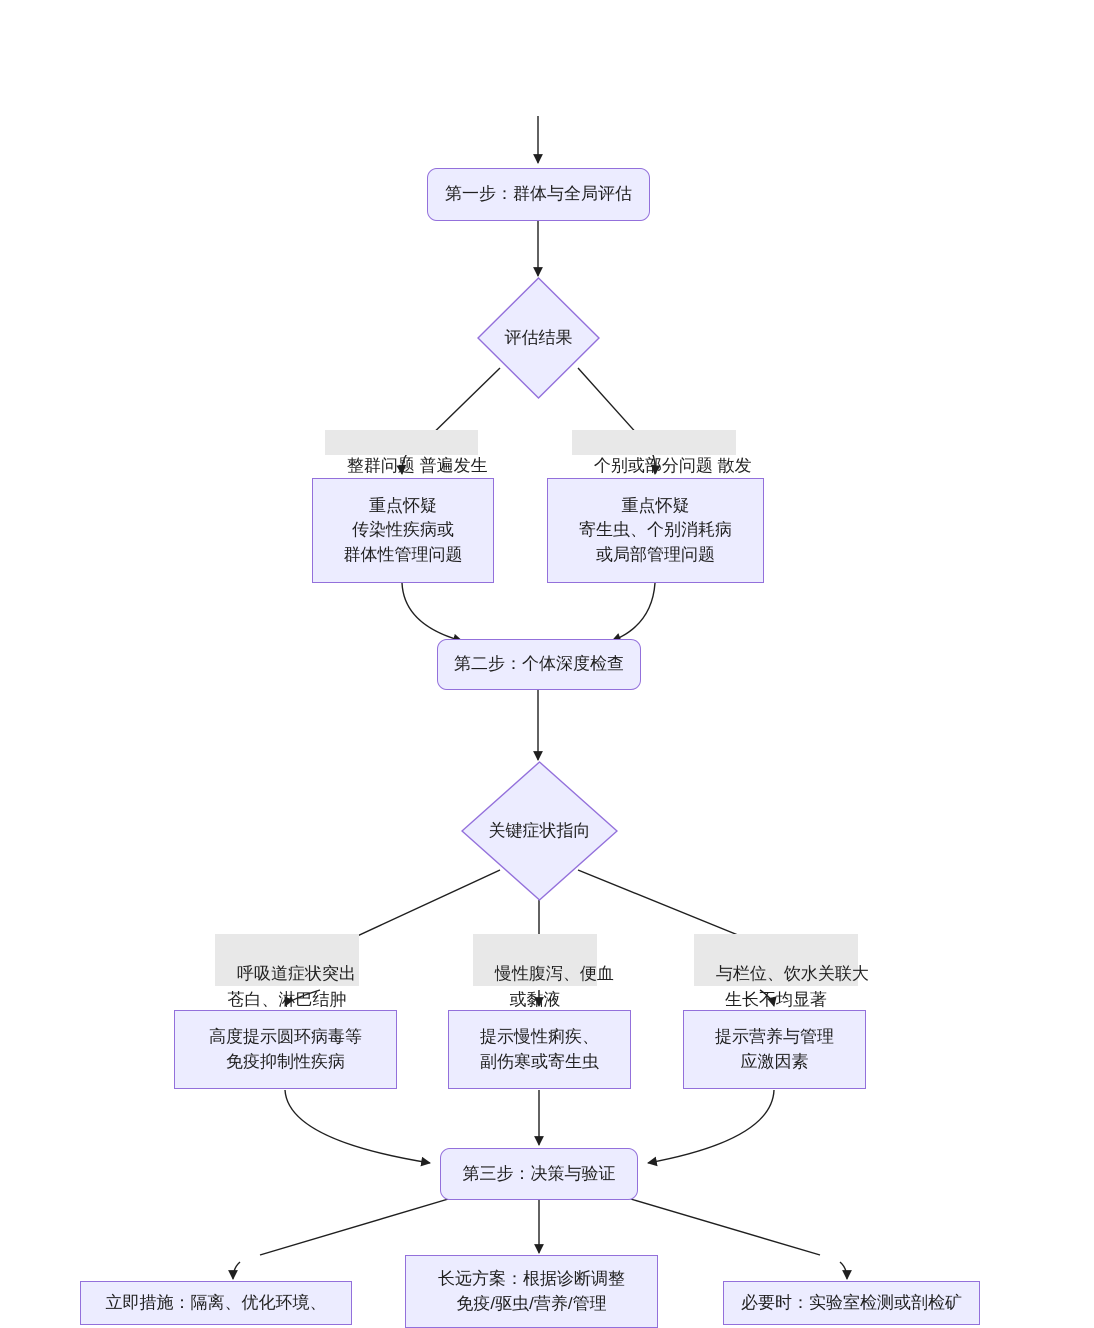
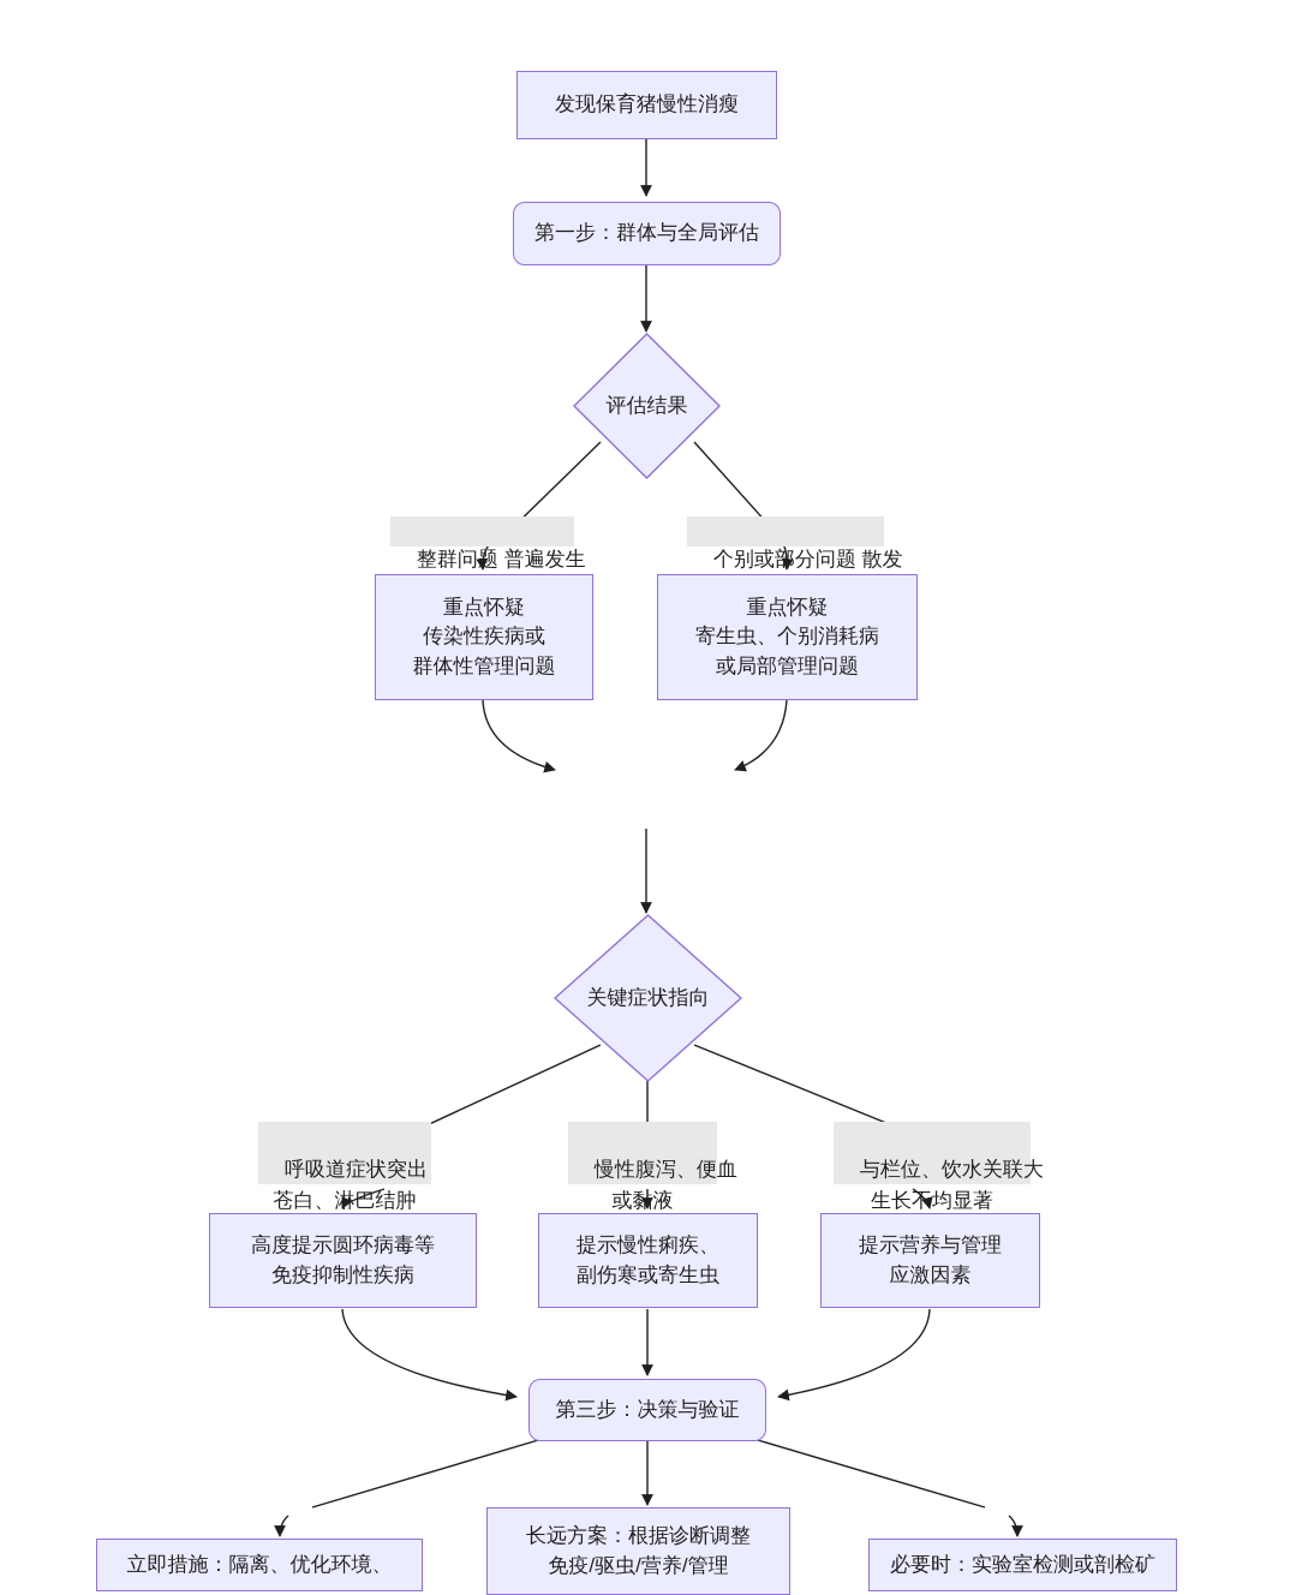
+ 发现保育猪慢性消瘦
  第一步：群体与全局评估
  评估结果
  整群问题 普遍发生
  个别或部分问题 散发
  重点怀疑
  传染性疾病或
  群体性管理问题
  重点怀疑
  寄生虫、个别消耗病
  或局部管理问题
- 第二步：个体深度检查
  关键症状指向
  呼吸道症状突出
  苍白、淋巴结肿
  慢性腹泻、便血
  或黏液
  与栏位、饮水关联大
  生长不均显著
  高度提示圆环病毒等
  免疫抑制性疾病
  提示慢性痢疾、
  副伤寒或寄生虫
  提示营养与管理
  应激因素
  第三步：决策与验证
  立即措施：隔离、优化环境、
  长远方案：根据诊断调整
  免疫/驱虫/营养/管理
  必要时：实验室检测或剖检矿
